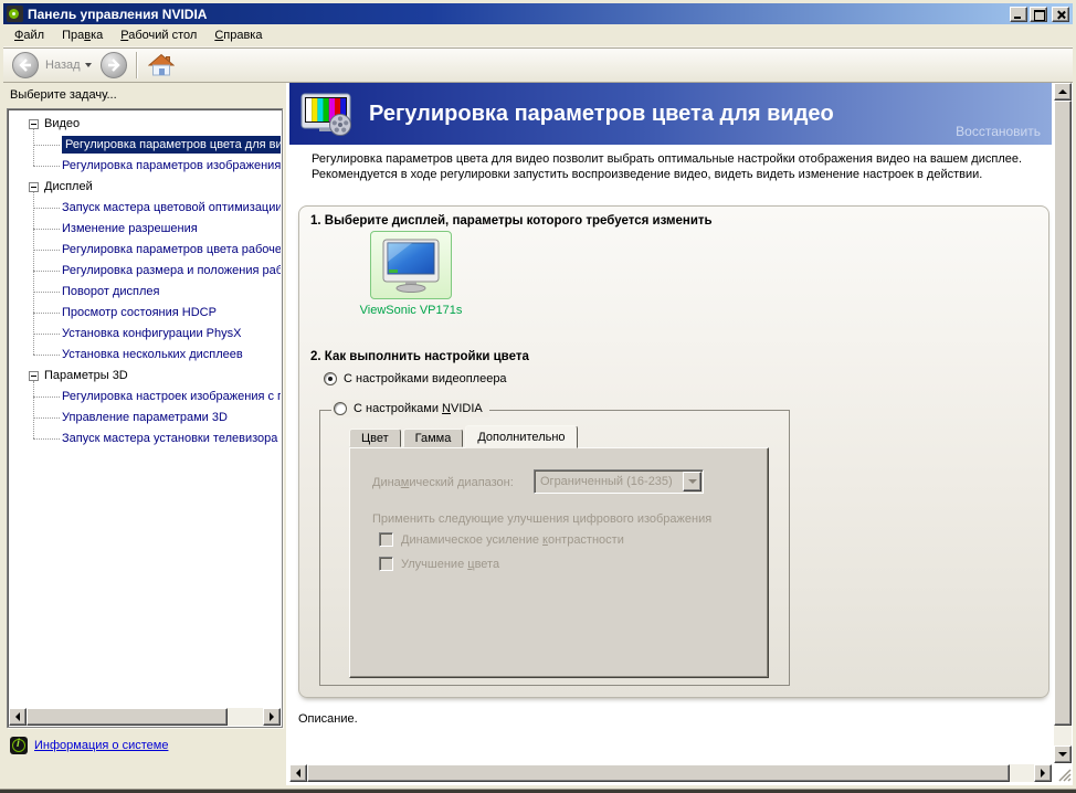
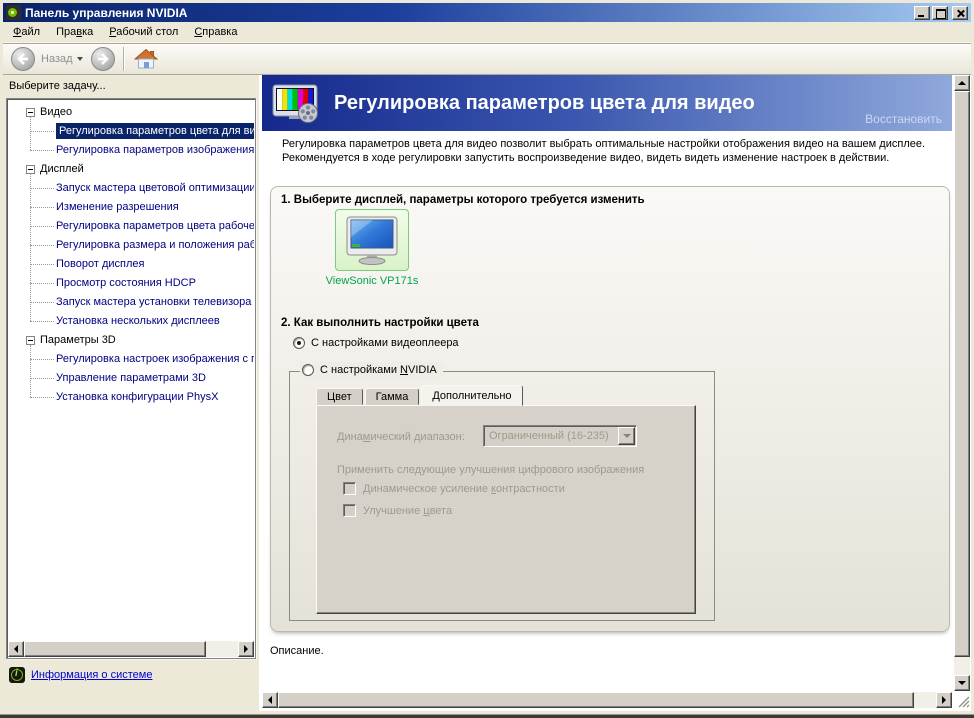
  Панель управления NVIDIA
  Файл
  Правка
  Рабочий стол
  Справка
  Назад
  Выберите задачу...
  Видео
  Регулировка параметров цвета для ви
  Регулировка параметров изображения
  Дисплей
  Запуск мастера цветовой оптимизации
  Изменение разрешения
  Регулировка параметров цвета рабоче
  Регулировка размера и положения раб
  Поворот дисплея
  Просмотр состояния HDCP
- Установка конфигурации PhysX
+ Запуск мастера установки телевизора
  Установка нескольких дисплеев
  Параметры 3D
  Регулировка настроек изображения с
  Управление параметрами 3D
- Запуск мастера установки телевизора
+ Установка конфигурации PhysX
  Информация о системе
  Регулировка параметров цвета для видео
  Восстановить
  Регулировка параметров цвета для видео позволит выбрать оптимальные настройки отображения видео на вашем дисплее.
  Рекомендуется в ходе регулировки запустить воспроизведение видео, видеть видеть изменение настроек в действии.
  1. Выберите дисплей, параметры которого требуется изменить
  ViewSonic VP171s
  2. Как выполнить настройки цвета
  С настройками видеоплеера
  С настройками NVIDIA
  Цвет
  Гамма
  Дополнительно
  Динамический диапазон:
  Ограниченный (16-235)
  Применить следующие улучшения цифрового изображения
  Динамическое усиление контрастности
  Улучшение цвета
  Описание.
